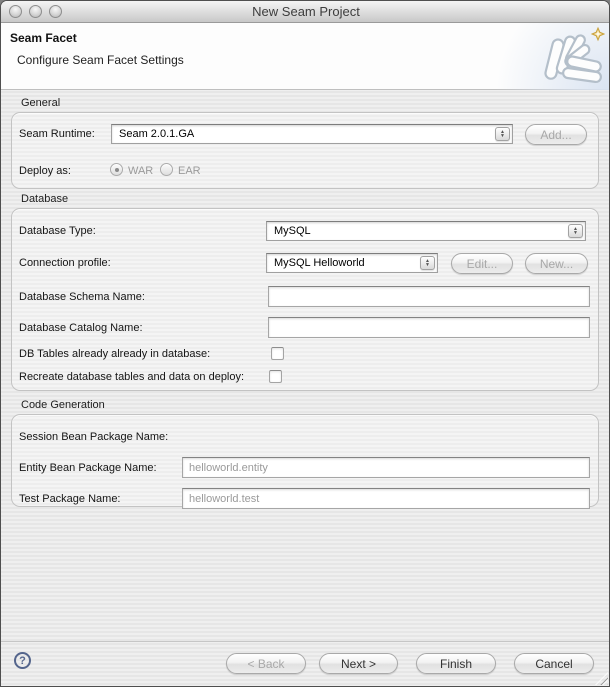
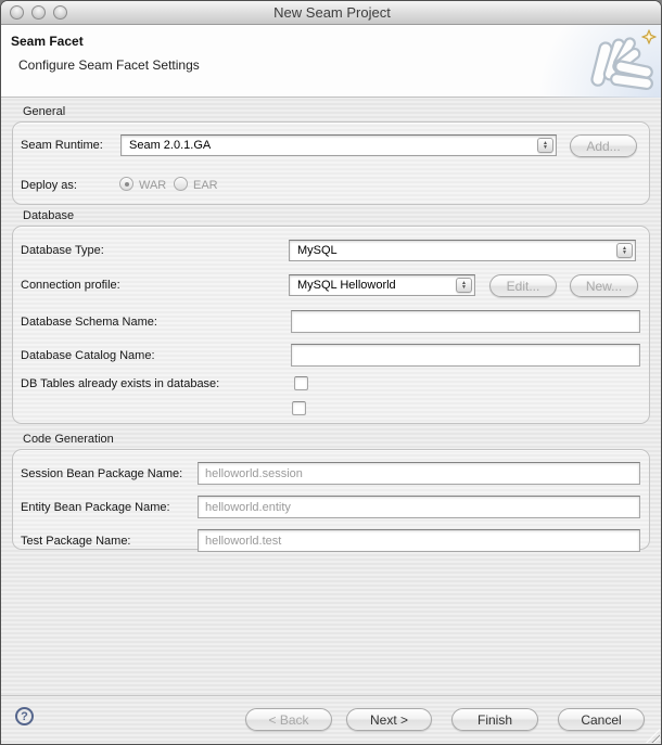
  New Seam Project
  Seam Facet
  Configure Seam Facet Settings
  General
  Seam Runtime:
  Seam 2.0.1.GA
  Add...
  Deploy as:
  WAR
  EAR
  Database
  Database Type:
  MySQL
  Connection profile:
  MySQL Helloworld
  Edit...
  New...
  Database Schema Name:
  Database Catalog Name:
- DB Tables already already in database:
+ DB Tables already exists in database:
- Recreate database tables and data on deploy:
  Code Generation
  Session Bean Package Name:
+ helloworld.session
  Entity Bean Package Name:
  helloworld.entity
  Test Package Name:
  helloworld.test
  ?
  < Back
  Next >
  Finish
  Cancel
